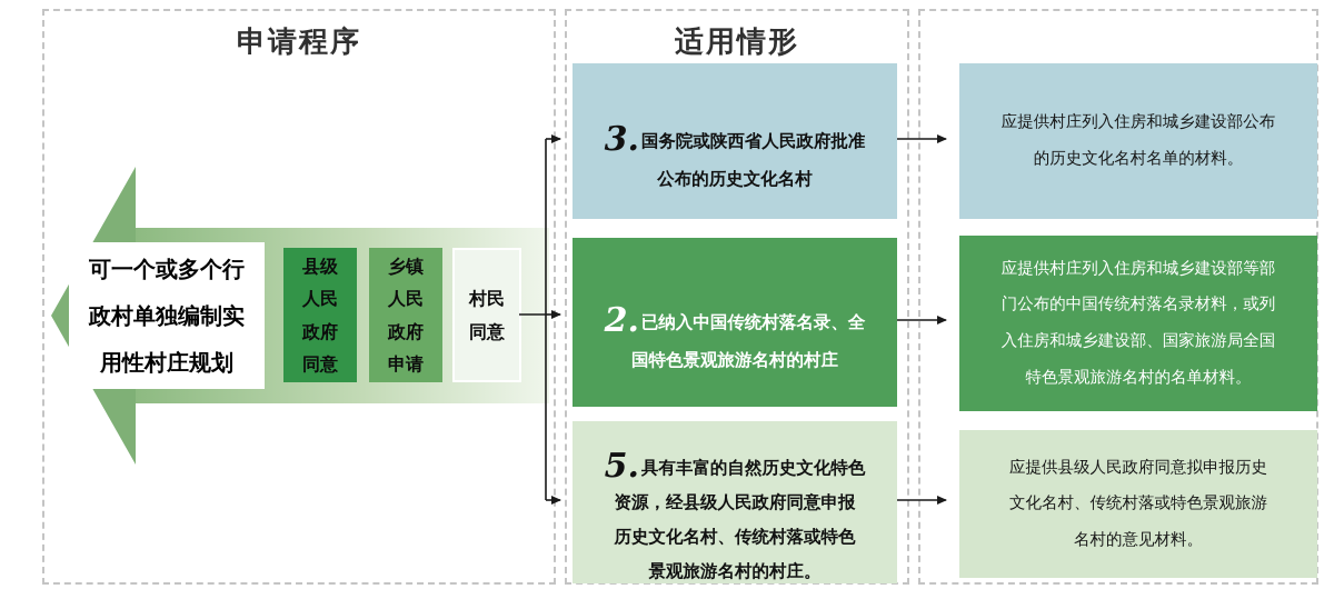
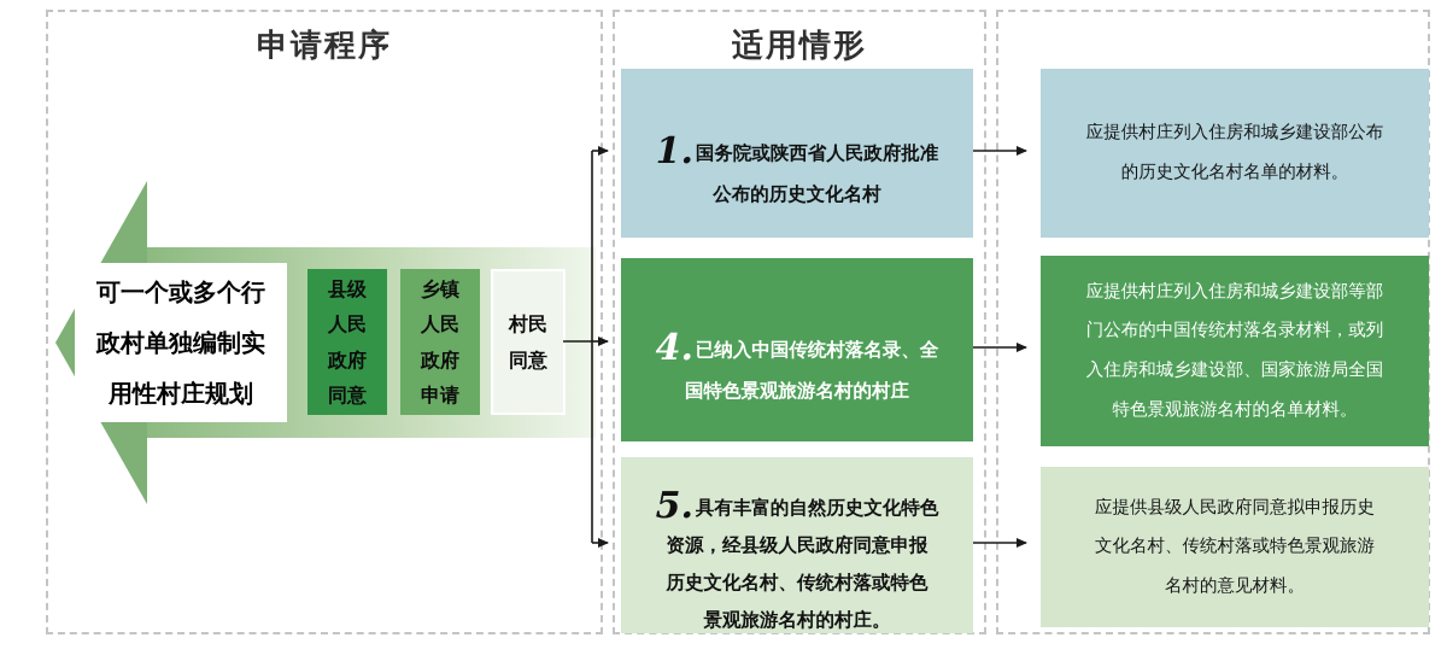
  申请程序
  可一个或多个行
  政村单独编制实
  用性村庄规划
  县级
  人民
  政府
  同意
  乡镇
  人民
  政府
  申请
  村民
  同意
  适用情形
- 3.国务院或陕西省人民政府批准
+ 1.国务院或陕西省人民政府批准
  公布的历史文化名村
- 2.已纳入中国传统村落名录、全
+ 4.已纳入中国传统村落名录、全
  国特色景观旅游名村的村庄
  5.具有丰富的自然历史文化特色
  资源，经县级人民政府同意申报
  历史文化名村、传统村落或特色
  景观旅游名村的村庄。
  应提供村庄列入住房和城乡建设部公布
  的历史文化名村名单的材料。
  应提供村庄列入住房和城乡建设部等部
  门公布的中国传统村落名录材料，或列
  入住房和城乡建设部、国家旅游局全国
  特色景观旅游名村的名单材料。
  应提供县级人民政府同意拟申报历史
  文化名村、传统村落或特色景观旅游
  名村的意见材料。
